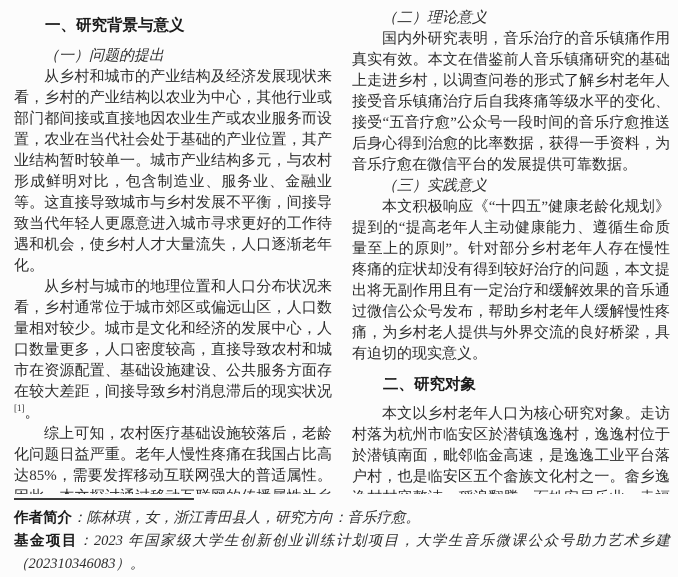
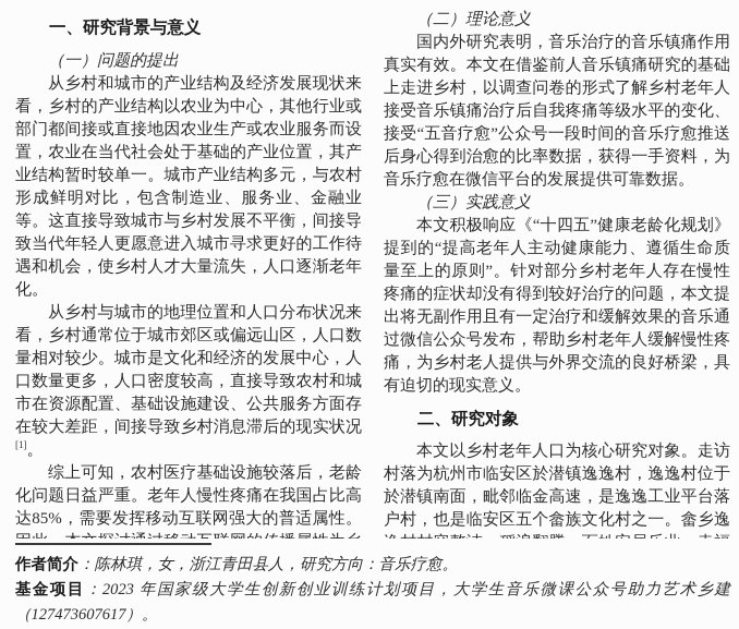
  一、研究背景与意义
  （一）问题的提出
  从乡村和城市的产业结构及经济发展现状来看，乡村的产业结构以农业为中心，其他行业或部门都间接或直接地因农业生产或农业服务而设置，农业在当代社会处于基础的产业位置，其产业结构暂时较单一。城市产业结构多元，与农村形成鲜明对比，包含制造业、服务业、金融业等。这直接导致城市与乡村发展不平衡，间接导致当代年轻人更愿意进入城市寻求更好的工作待遇和机会，使乡村人才大量流失，人口逐渐老年化。
  从乡村与城市的地理位置和人口分布状况来看，乡村通常位于城市郊区或偏远山区，人口数量相对较少。城市是文化和经济的发展中心，人口数量更多，人口密度较高，直接导致农村和城市在资源配置、基础设施建设、公共服务方面存在较大差距，间接导致乡村消息滞后的现实状况[1]。
  （二）理论意义
  国内外研究表明，音乐治疗的音乐镇痛作用真实有效。本文在借鉴前人音乐镇痛研究的基础上走进乡村，以调查问卷的形式了解乡村老年人接受音乐镇痛治疗后自我疼痛等级水平的变化、接受“五音疗愈”公众号一段时间的音乐疗愈推送后身心得到治愈的比率数据，获得一手资料，为音乐疗愈在微信平台的发展提供可靠数据。
  （三）实践意义
  本文积极响应《“十四五”健康老龄化规划》提到的“提高老年人主动健康能力、遵循生命质量至上的原则”。针对部分乡村老年人存在慢性疼痛的症状却没有得到较好治疗的问题，本文提出将无副作用且有一定治疗和缓解效果的音乐通过微信公众号发布，帮助乡村老年人缓解慢性疼痛，为乡村老人提供与外界交流的良好桥梁，具有迫切的现实意义。
  二、研究对象
  本文以乡村老年人口为核心研究对象。走访村落为杭州市临安区於潜镇逸逸村，逸逸村位于於潜镇南面，毗邻临金高速，是逸逸工业平台落户村，也是临安区五个畲族文化村之一。畲乡逸
  作者简介：陈林琪，女，浙江青田县人，研究方向：音乐疗愈。
- 基金项目：2023 年国家级大学生创新创业训练计划项目，大学生音乐微课公众号助力艺术乡建（202310346083）。
+ 基金项目：2023 年国家级大学生创新创业训练计划项目，大学生音乐微课公众号助力艺术乡建（127473607617）。
